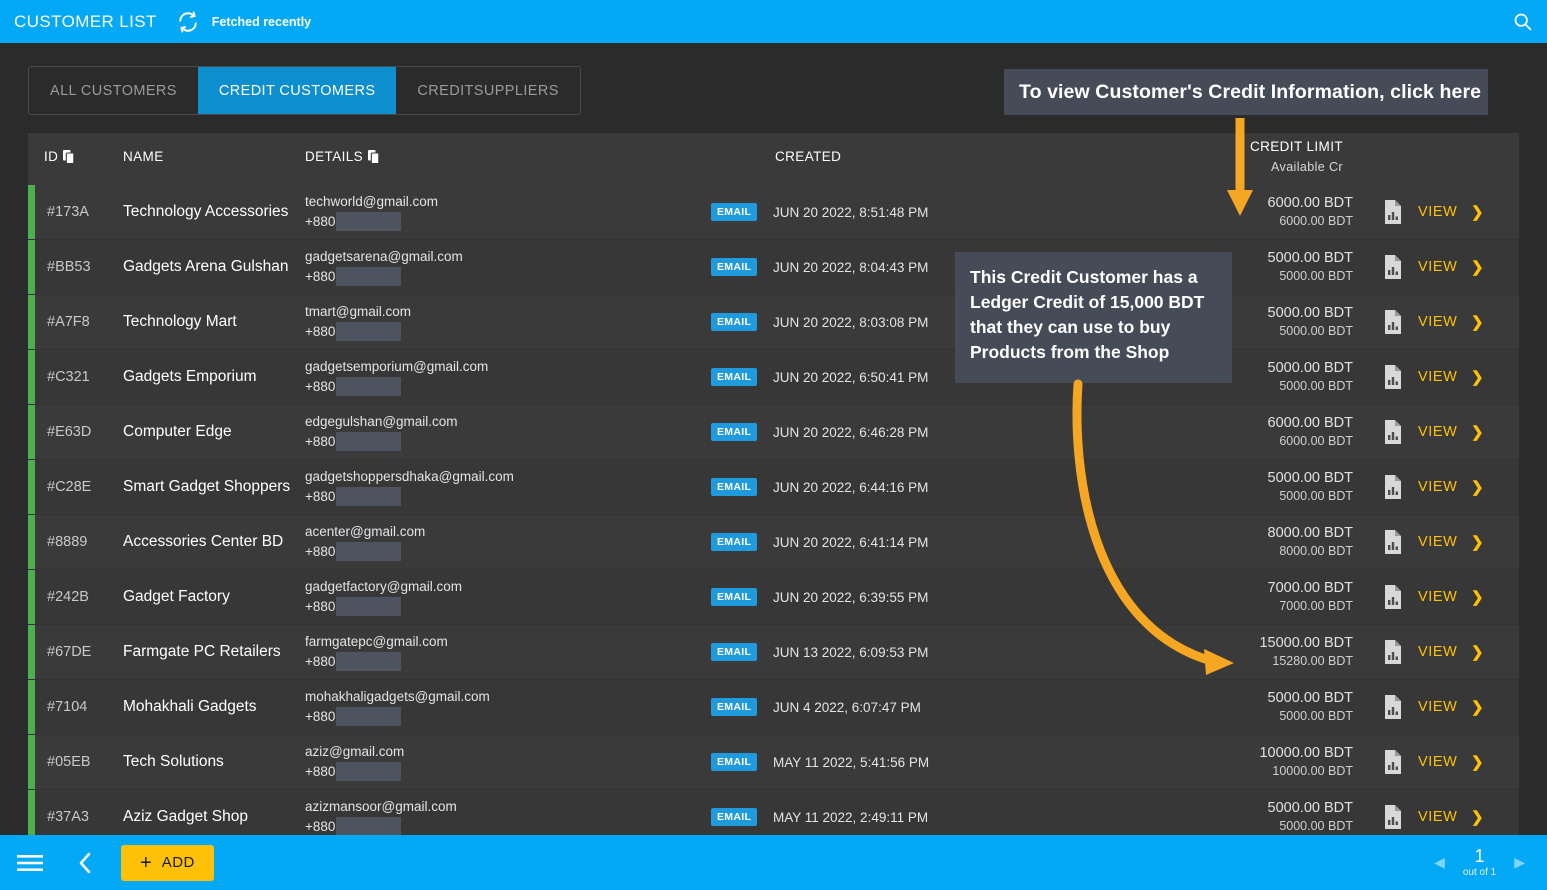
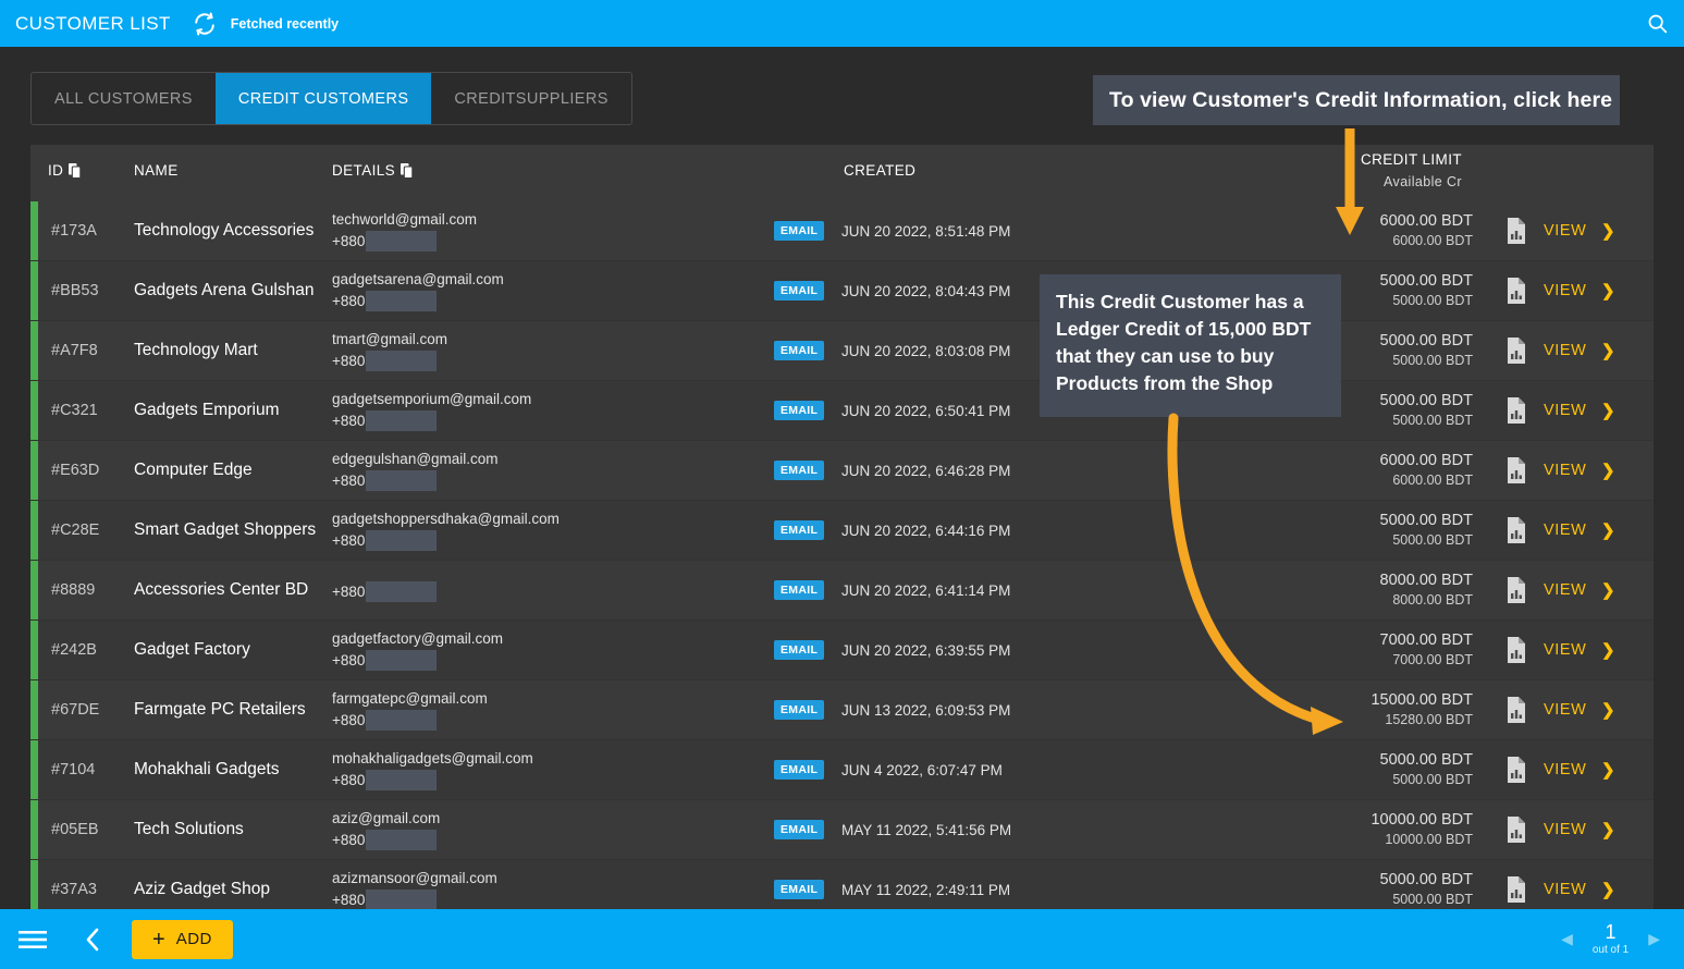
  CUSTOMER LIST
  Fetched recently
  ALL CUSTOMERS
  CREDIT CUSTOMERS
  CREDITSUPPLIERS
  ID
  NAME
  DETAILS
  CREATED
  CREDIT LIMIT
  Available Cr
  #173A
  Technology Accessories
  techworld@gmail.com
  +880
  EMAIL
  JUN 20 2022, 8:51:48 PM
  6000.00 BDT
  6000.00 BDT
  VIEW
  ❯
  #BB53
  Gadgets Arena Gulshan
  gadgetsarena@gmail.com
  +880
  EMAIL
  JUN 20 2022, 8:04:43 PM
  5000.00 BDT
  5000.00 BDT
  VIEW
  ❯
  #A7F8
  Technology Mart
  tmart@gmail.com
  +880
  EMAIL
  JUN 20 2022, 8:03:08 PM
  5000.00 BDT
  5000.00 BDT
  VIEW
  ❯
  #C321
  Gadgets Emporium
  gadgetsemporium@gmail.com
  +880
  EMAIL
  JUN 20 2022, 6:50:41 PM
  5000.00 BDT
  5000.00 BDT
  VIEW
  ❯
  #E63D
  Computer Edge
  edgegulshan@gmail.com
  +880
  EMAIL
  JUN 20 2022, 6:46:28 PM
  6000.00 BDT
  6000.00 BDT
  VIEW
  ❯
  #C28E
  Smart Gadget Shoppers
  gadgetshoppersdhaka@gmail.com
  +880
  EMAIL
  JUN 20 2022, 6:44:16 PM
  5000.00 BDT
  5000.00 BDT
  VIEW
  ❯
  #8889
  Accessories Center BD
- acenter@gmail.com
  +880
  EMAIL
  JUN 20 2022, 6:41:14 PM
  8000.00 BDT
  8000.00 BDT
  VIEW
  ❯
  #242B
  Gadget Factory
  gadgetfactory@gmail.com
  +880
  EMAIL
  JUN 20 2022, 6:39:55 PM
  7000.00 BDT
  7000.00 BDT
  VIEW
  ❯
  #67DE
  Farmgate PC Retailers
  farmgatepc@gmail.com
  +880
  EMAIL
  JUN 13 2022, 6:09:53 PM
  15000.00 BDT
  15280.00 BDT
  VIEW
  ❯
  #7104
  Mohakhali Gadgets
  mohakhaligadgets@gmail.com
  +880
  EMAIL
  JUN 4 2022, 6:07:47 PM
  5000.00 BDT
  5000.00 BDT
  VIEW
  ❯
  #05EB
  Tech Solutions
  aziz@gmail.com
  +880
  EMAIL
  MAY 11 2022, 5:41:56 PM
  10000.00 BDT
  10000.00 BDT
  VIEW
  ❯
  #37A3
  Aziz Gadget Shop
  azizmansoor@gmail.com
  +880
  EMAIL
  MAY 11 2022, 2:49:11 PM
  5000.00 BDT
  5000.00 BDT
  VIEW
  ❯
  To view Customer's Credit Information, click here
  This Credit Customer has a Ledger Credit of 15,000 BDT that they can use to buy Products from the Shop
  +
  ADD
  ◀
  1
  out of 1
  ▶
